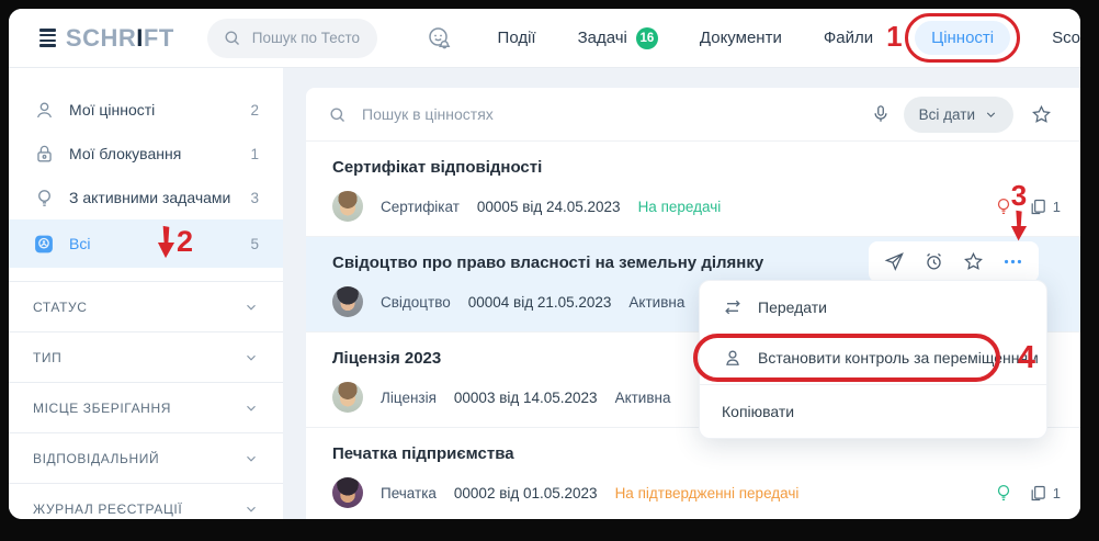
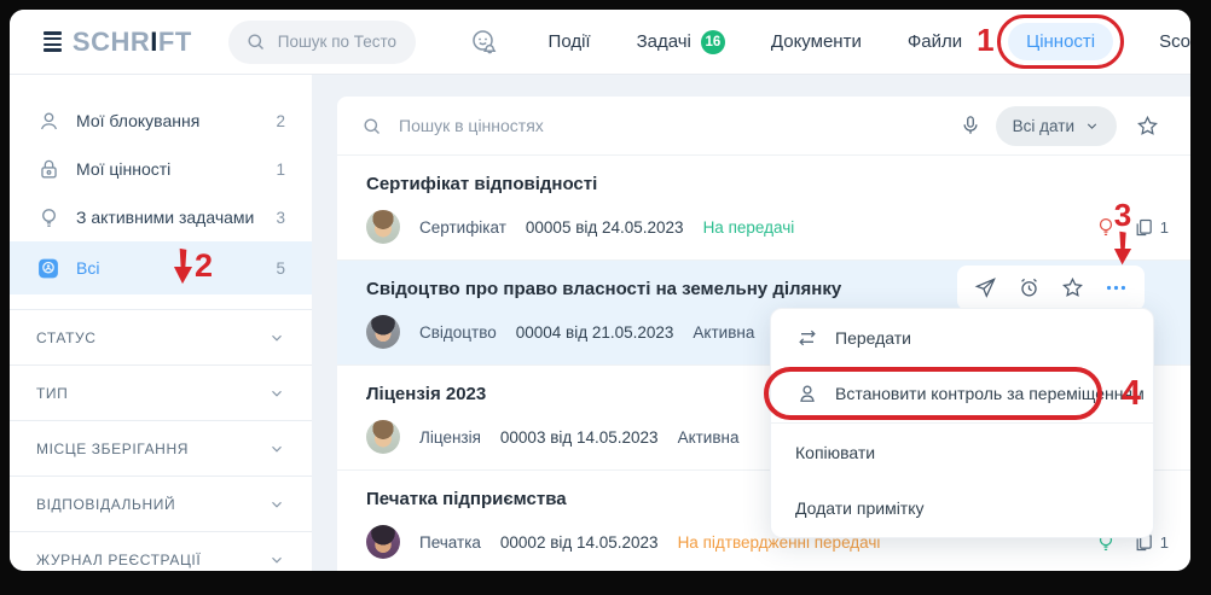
  SCHRIFT
  Події
  Задачі
  16
  Документи
  Файли
  Цінності
  1
  Sco
- Мої цінності
+ Мої блокування
  2
- Мої блокування
+ Мої цінності
  1
  З активними задачами
  3
  Всі
  5
  2
  СТАТУС
  ТИП
  МІСЦЕ ЗБЕРІГАННЯ
  ВІДПОВІДАЛЬНИЙ
  ЖУРНАЛ РЕЄСТРАЦІЇ
  Пошук в цінностях
  Всі дати
  Сертифікат відповідності
  Сертифікат
  00005 від 24.05.2023
  На передачі
  1
  Свідоцтво про право власності на земельну ділянку
  Свідоцтво
  00004 від 21.05.2023
  Активна
  3
  Ліцензія 2023
  Ліцензія
  00003 від 14.05.2023
  Активна
  Печатка підприємства
  Печатка
- 00002 від 01.05.2023
+ 00002 від 14.05.2023
  На підтвердженні передачі
  1
  Передати
  Встановити контроль за переміщенням
  4
  Копіювати
+ Додати примітку
